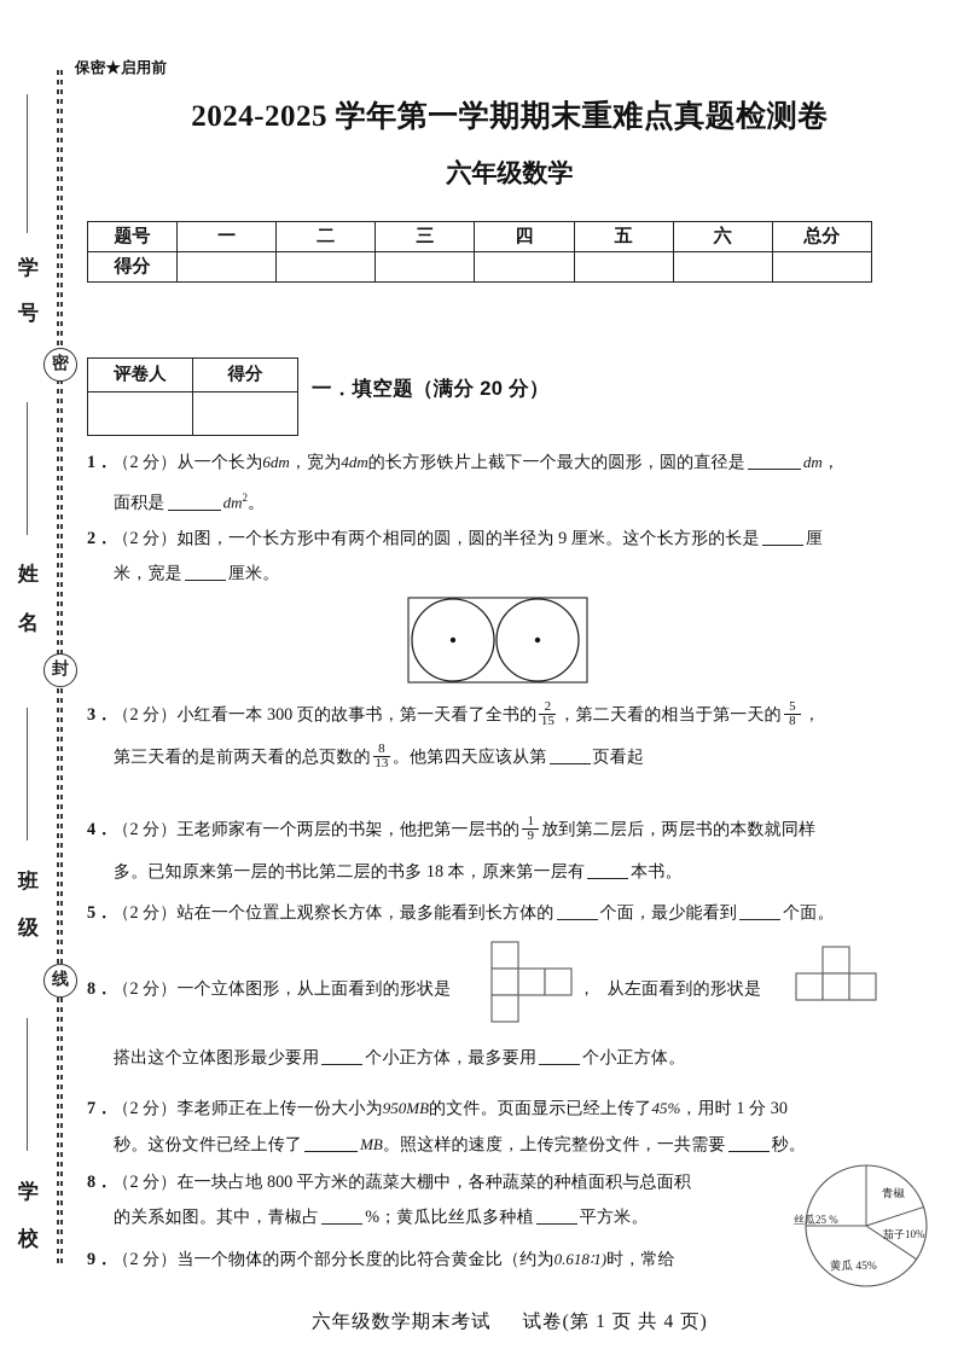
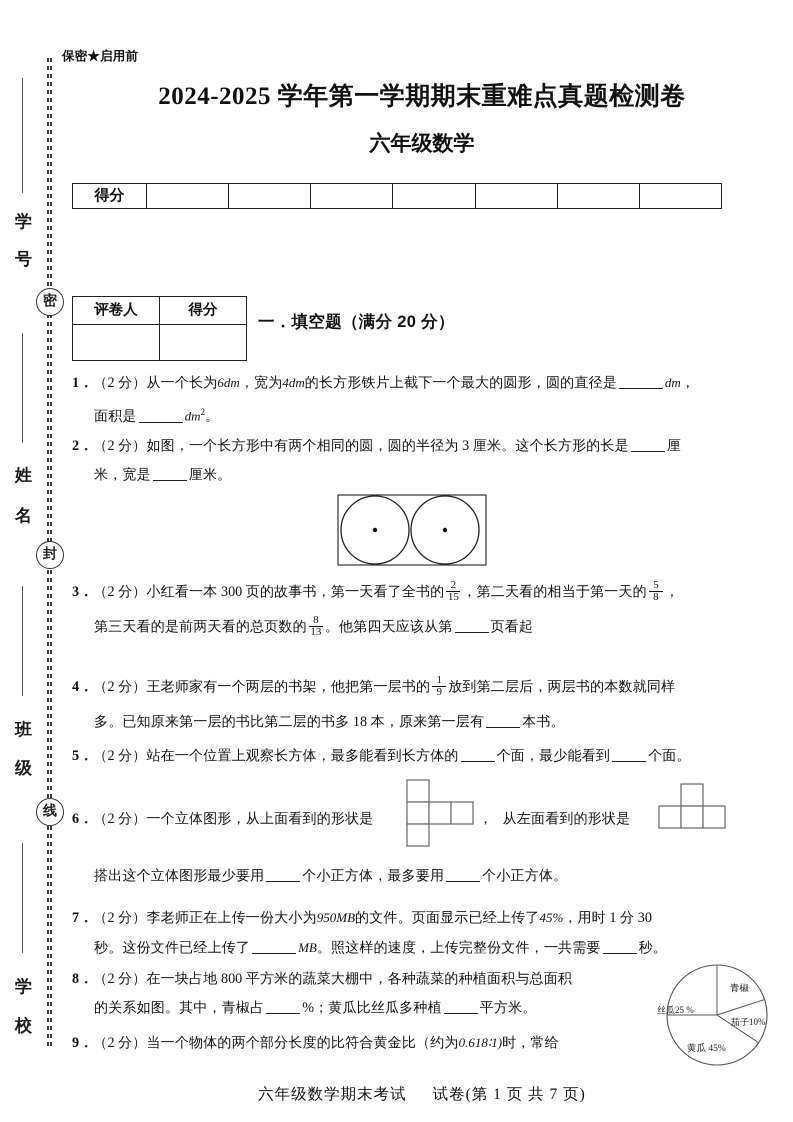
  密
  封
  线
  保密★启用前
  2024-2025 学年第一学期期末重难点真题检测卷
  六年级数学
- 题号	一	二	三	四	五	六	总分
  得分
  评卷人	得分
  一．填空题（满分 20 分）
  1．（2 分）从一个长为6dm，宽为4dm的长方形铁片上截下一个最大的圆形，圆的直径是 dm，
  面积是 dm2。
- 2．（2 分）如图，一个长方形中有两个相同的圆，圆的半径为 9 厘米。这个长方形的长是 厘
+ 2．（2 分）如图，一个长方形中有两个相同的圆，圆的半径为 3 厘米。这个长方形的长是 厘
  米，宽是 厘米。
  3．（2 分）小红看一本 300 页的故事书，第一天看了全书的
  2
  15
  ，第二天看的相当于第一天的
  5
  8
  ，
  第三天看的是前两天看的总页数的
  8
  13
  。他第四天应该从第 页看起
  4．（2 分）王老师家有一个两层的书架，他把第一层书的
  1
  9
  放到第二层后，两层书的本数就同样
  多。已知原来第一层的书比第二层的书多 18 本，原来第一层有 本书。
  5．（2 分）站在一个位置上观察长方体，最多能看到长方体的 个面，最少能看到 个面。
- 8．（2 分）一个立体图形，从上面看到的形状是 ， 从左面看到的形状是
+ 6．（2 分）一个立体图形，从上面看到的形状是 ， 从左面看到的形状是
  搭出这个立体图形最少要用 个小正方体，最多要用 个小正方体。
  7．（2 分）李老师正在上传一份大小为950MB的文件。页面显示已经上传了45%，用时 1 分 30
  秒。这份文件已经上传了 MB。照这样的速度，上传完整份文件，一共需要 秒。
  8．（2 分）在一块占地 800 平方米的蔬菜大棚中，各种蔬菜的种植面积与总面积
  的关系如图。其中，青椒占 %；黄瓜比丝瓜多种植 平方米。
  青椒
  茄子10%
  黄瓜 45%
  丝瓜25 %
  9．（2 分）当一个物体的两个部分长度的比符合黄金比（约为0.618∶1)时，常给
- 六年级数学期末考试 试卷(第 1 页 共 4 页)
+ 六年级数学期末考试 试卷(第 1 页 共 7 页)
